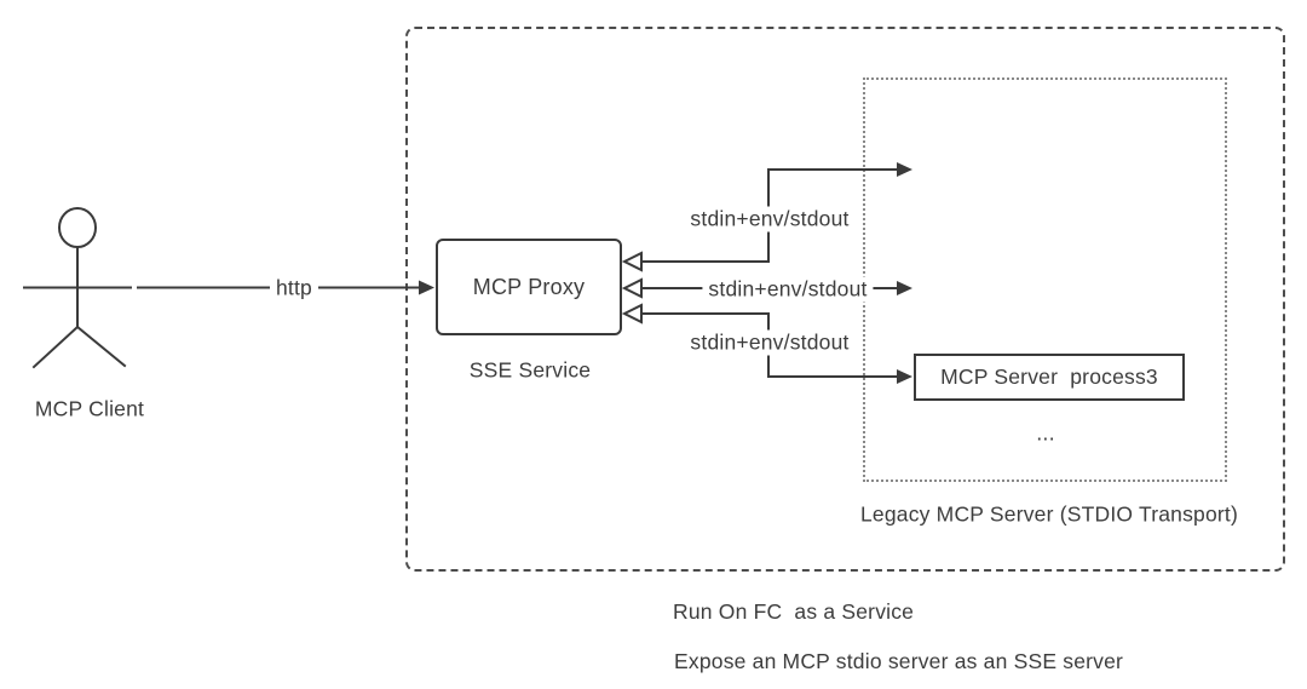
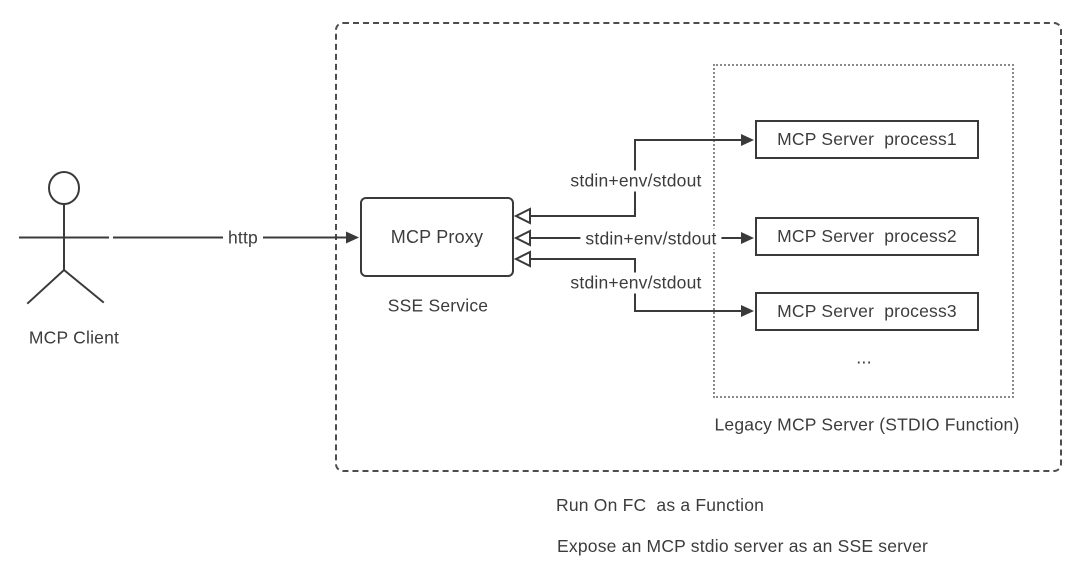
  MCP Proxy
+ MCP Server process1
+ MCP Server process2
  MCP Server process3
  http
  stdin+env/stdout
  stdin+env/stdout
  stdin+env/stdout
  MCP Client
  SSE Service
  ...
- Legacy MCP Server (STDIO Transport)
+ Legacy MCP Server (STDIO Function)
- Run On FC as a Service
+ Run On FC as a Function
  Expose an MCP stdio server as an SSE server
